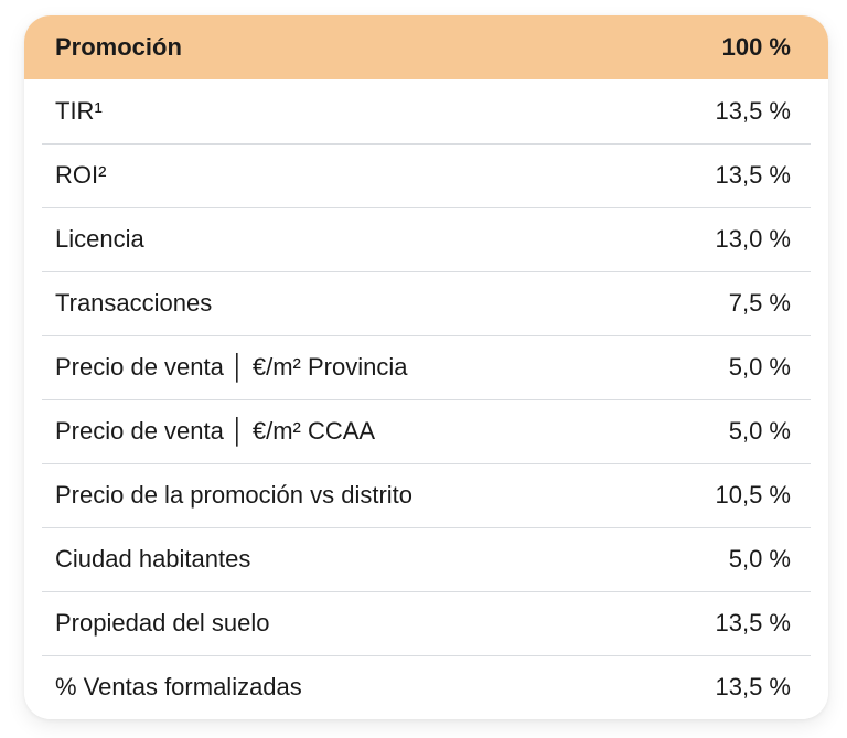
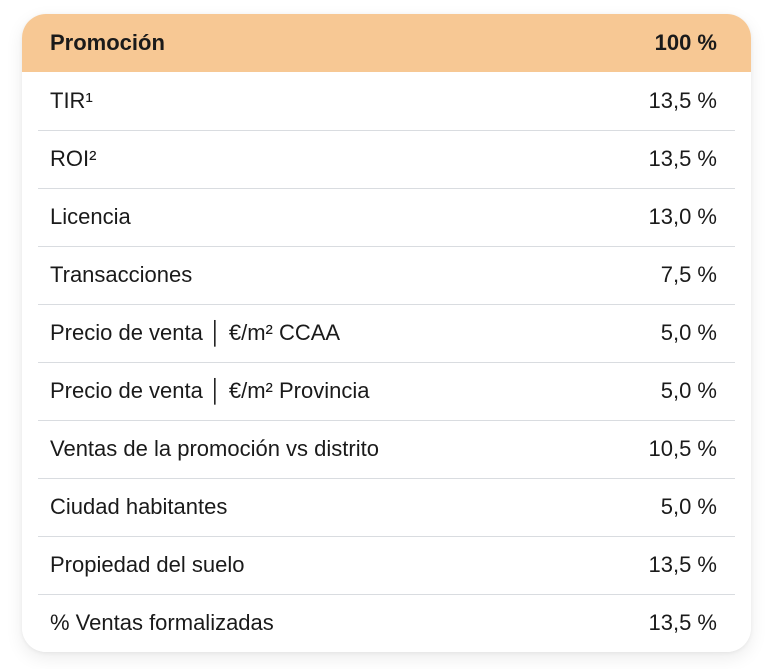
  Promoción
  100 %
  TIR¹
  13,5 %
  ROI²
  13,5 %
  Licencia
  13,0 %
  Transacciones
  7,5 %
- Precio de venta │ €/m² Provincia
+ Precio de venta │ €/m² CCAA
  5,0 %
- Precio de venta │ €/m² CCAA
+ Precio de venta │ €/m² Provincia
  5,0 %
- Precio de la promoción vs distrito
+ Ventas de la promoción vs distrito
  10,5 %
  Ciudad habitantes
  5,0 %
  Propiedad del suelo
  13,5 %
  % Ventas formalizadas
  13,5 %
